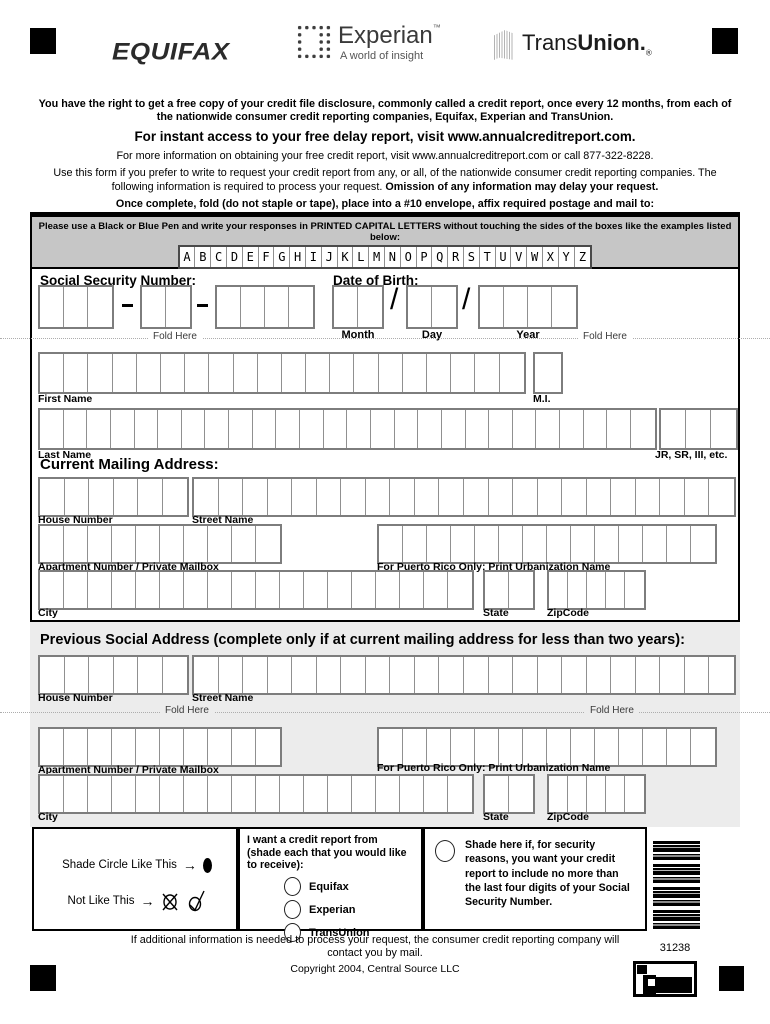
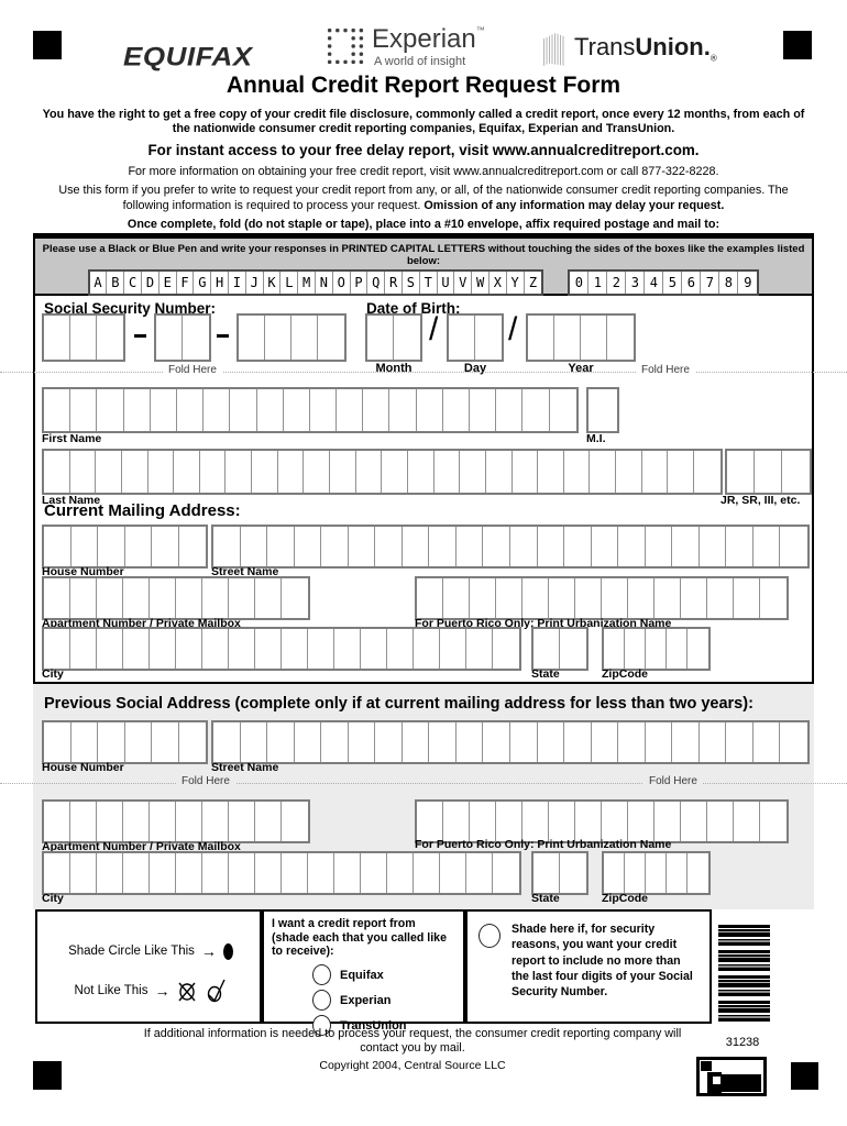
  EQUIFAX
  Experian™
  A world of insight
  TransUnion.®
+ Annual Credit Report Request Form
  You have the right to get a free copy of your credit file disclosure, commonly called a credit report, once every 12 months, from each of the nationwide consumer credit reporting companies, Equifax, Experian and TransUnion.
  For instant access to your free delay report, visit www.annualcreditreport.com.
  For more information on obtaining your free credit report, visit www.annualcreditreport.com or call 877-322-8228.
  Use this form if you prefer to write to request your credit report from any, or all, of the nationwide consumer credit reporting companies. The following information is required to process your request. Omission of any information may delay your request.
  Once complete, fold (do not staple or tape), place into a #10 envelope, affix required postage and mail to:
  Please use a Black or Blue Pen and write your responses in PRINTED CAPITAL LETTERS without touching the sides of the boxes like the examples listed below:
  A
  B
  C
  D
  E
  F
  G
  H
  I
  J
  K
  L
  M
  N
  O
  P
  Q
  R
  S
  T
  U
  V
  W
  X
  Y
  Z
+ 0
+ 1
+ 2
+ 3
+ 4
+ 5
+ 6
+ 7
+ 8
+ 9
  Social Security Number:
  Date of Birth:
  /
  /
  Month
  Day
  Year
  Fold Here
  Fold Here
  First Name
  M.I.
  Last Name
  JR, SR, III, etc.
  Current Mailing Address:
  House Number
  Street Name
  Apartment Number / Private Mailbox
  For Puerto Rico Only: Print Urbanization Name
  City
  State
  ZipCode
  Previous Social Address (complete only if at current mailing address for less than two years):
  House Number
  Street Name
  Fold Here
  Fold Here
  Apartment Number / Private Mailbox
  For Puerto Rico Only: Print Urbanization Name
  City
  State
  ZipCode
  Shade Circle Like This
  →
  Not Like This
  →
- I want a credit report from (shade each that you would like to receive):
+ I want a credit report from (shade each that you called like to receive):
  Equifax
  Experian
  TransUnion
  Shade here if, for security reasons, you want your credit report to include no more than the last four digits of your Social Security Number.
  31238
  If additional information is needed to process your request, the consumer credit reporting company will contact you by mail.
  Copyright 2004, Central Source LLC
